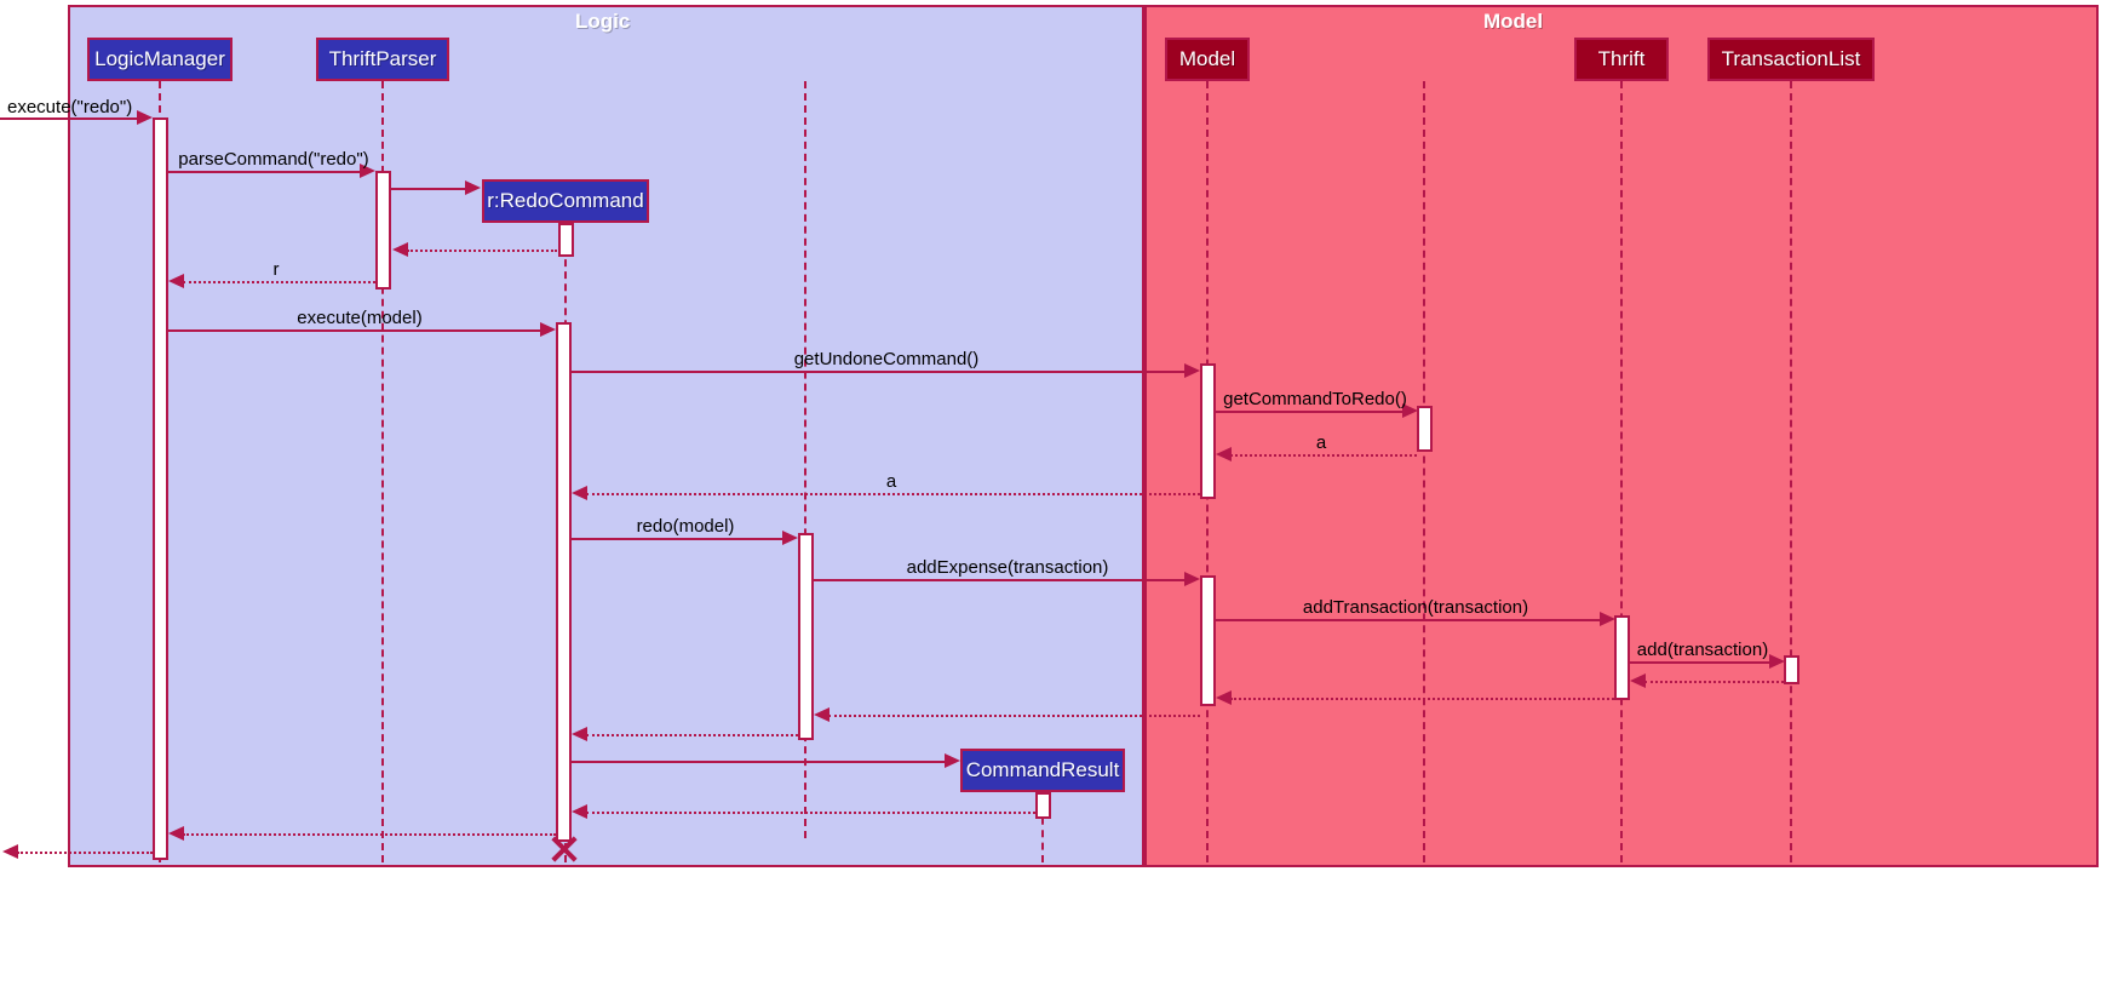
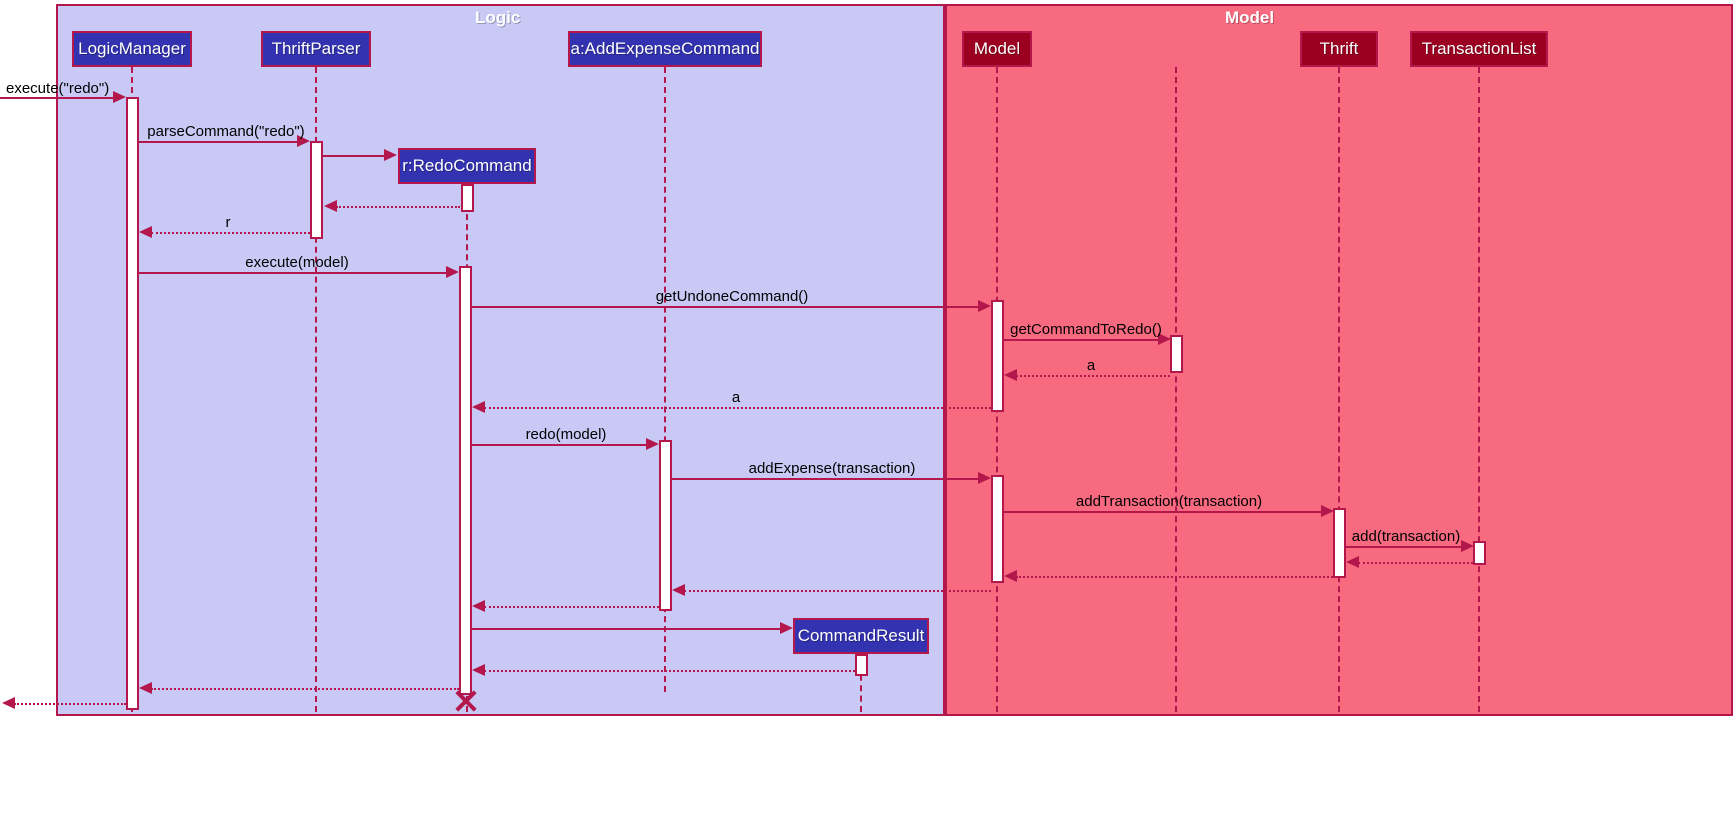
  Logic
  Model
  LogicManager
  ThriftParser
+ a:AddExpenseCommand
  r:RedoCommand
  CommandResult
  Model
  Thrift
  TransactionList
  execute("redo")
  parseCommand("redo")
  r
  execute(model)
  getUndoneCommand()
  getCommandToRedo()
  a
  a
  redo(model)
  addExpense(transaction)
  addTransaction(transaction)
  add(transaction)
